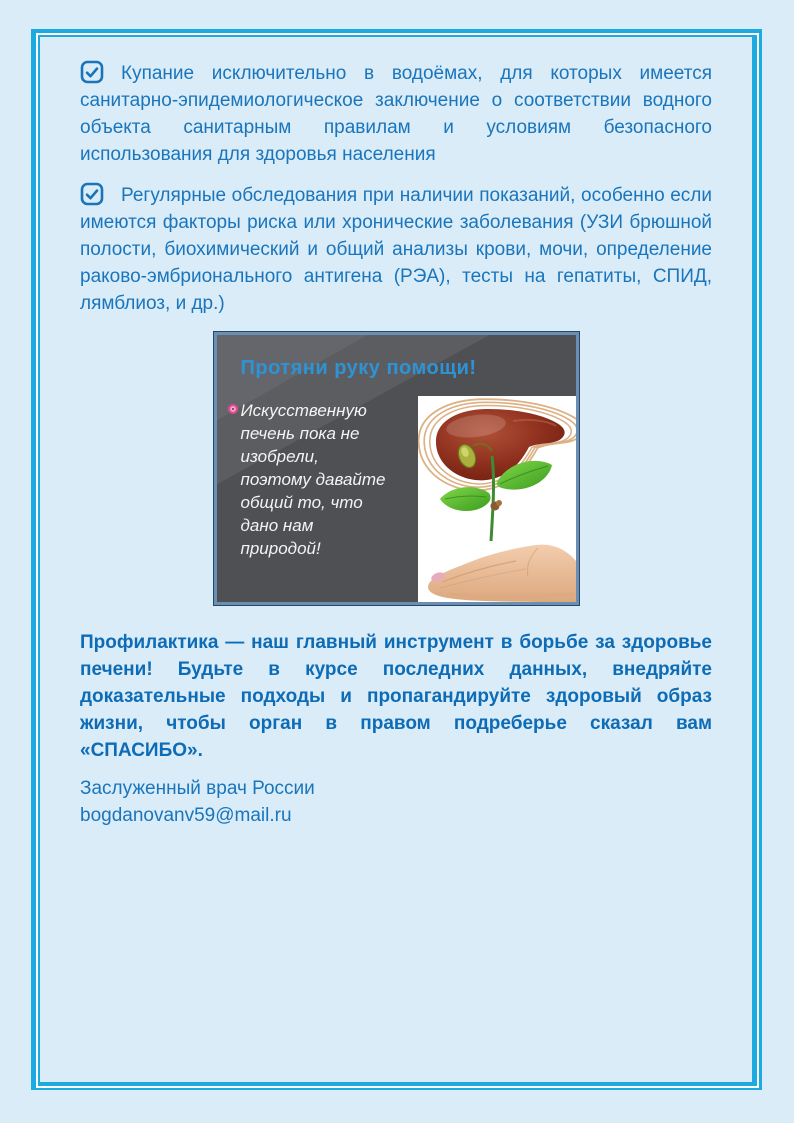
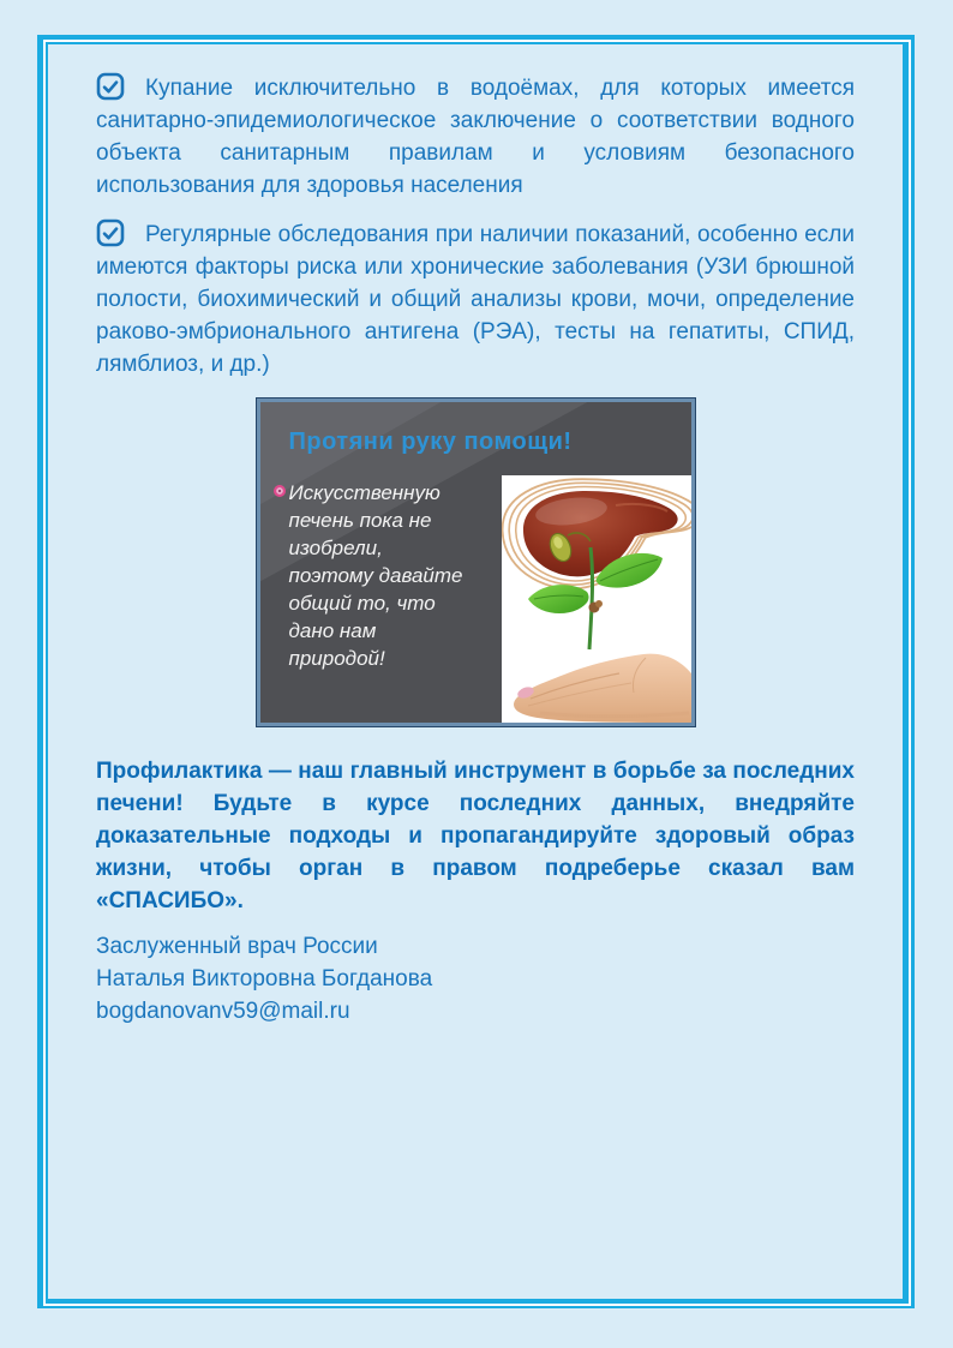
  Купание исключительно в водоёмах, для которых имеется санитарно-эпидемиологическое заключение о соответствии водного объекта санитарным правилам и условиям безопасного использования для здоровья населения
  Регулярные обследования при наличии показаний, особенно если имеются факторы риска или хронические заболевания (УЗИ брюшной полости, биохимический и общий анализы крови, мочи, определение раково-эмбрионального антигена (РЭА), тесты на гепатиты, СПИД, лямблиоз, и др.)
  Протяни руку помощи!
  Искусственную печень пока не изобрели, поэтому давайте общий то, что дано нам природой!
- Профилактика — наш главный инструмент в борьбе за здоровье печени! Будьте в курсе последних данных, внедряйте доказательные подходы и пропагандируйте здоровый образ жизни, чтобы орган в правом подреберье сказал вам «СПАСИБО».
+ Профилактика — наш главный инструмент в борьбе за последних печени! Будьте в курсе последних данных, внедряйте доказательные подходы и пропагандируйте здоровый образ жизни, чтобы орган в правом подреберье сказал вам «СПАСИБО».
  Заслуженный врач России
+ Наталья Викторовна Богданова
  bogdanovanv59@mail.ru
